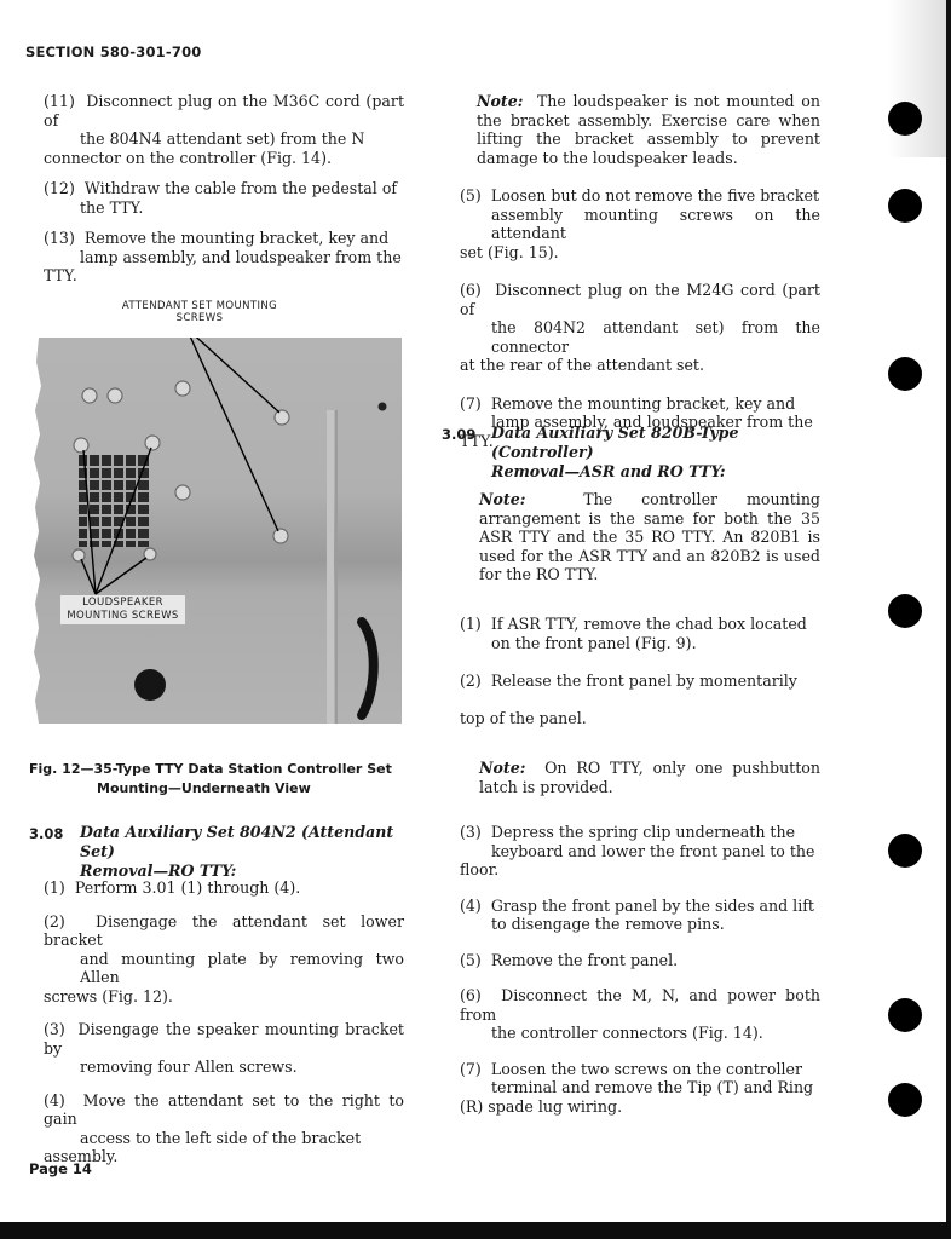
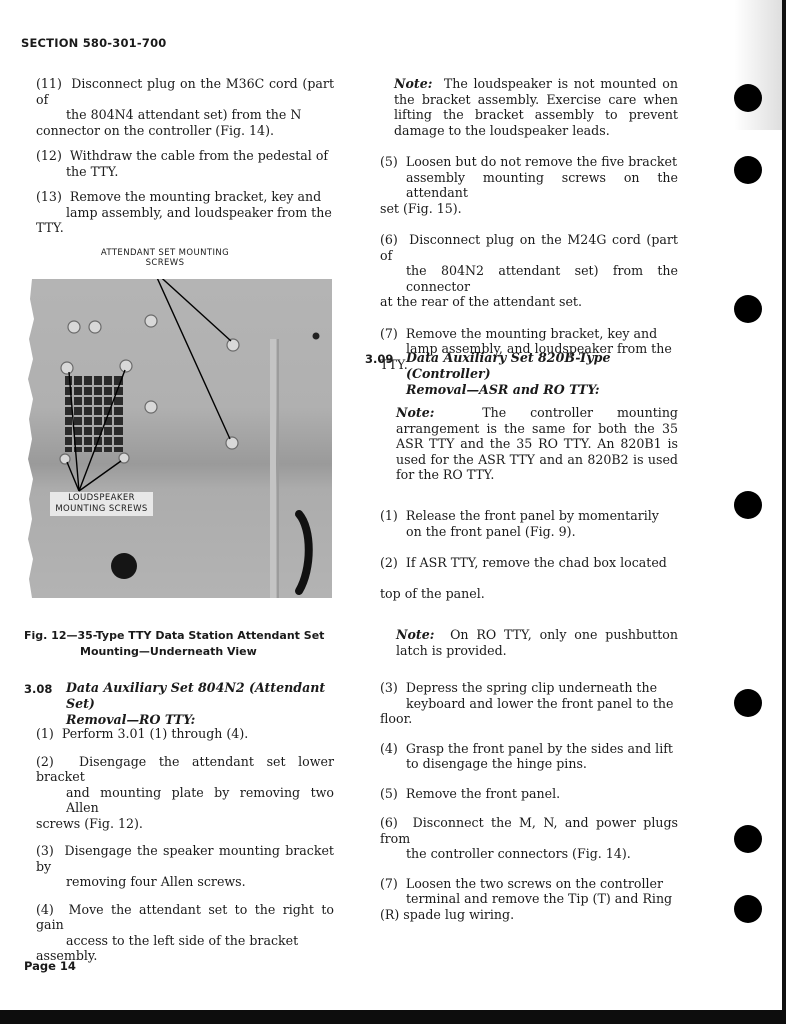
  SECTION 580-301-700
  (11) Disconnect plug on the M36C cord (part of
  the 804N4 attendant set) from the N
  connector on the controller (Fig. 14).
  (12) Withdraw the cable from the pedestal of
  the TTY.
  (13) Remove the mounting bracket, key and
  lamp assembly, and loudspeaker from the
  TTY.
  ATTENDANT SET MOUNTING SCREWS
  LOUDSPEAKER MOUNTING SCREWS
- Fig. 12—35-Type TTY Data Station Controller Set
+ Fig. 12—35-Type TTY Data Station Attendant Set
  Mounting—Underneath View
  3.08
  Data Auxiliary Set 804N2 (Attendant Set)
  Removal—RO TTY:
  (1) Perform 3.01 (1) through (4).
  (2) Disengage the attendant set lower bracket
  and mounting plate by removing two Allen
  screws (Fig. 12).
  (3) Disengage the speaker mounting bracket by
  removing four Allen screws.
  (4) Move the attendant set to the right to gain
  access to the left side of the bracket
  assembly.
  Note: The loudspeaker is not mounted on the bracket assembly. Exercise care when lifting the bracket assembly to prevent damage to the loudspeaker leads.
  (5) Loosen but do not remove the five bracket
  assembly mounting screws on the attendant
  set (Fig. 15).
  (6) Disconnect plug on the M24G cord (part of
  the 804N2 attendant set) from the connector
  at the rear of the attendant set.
  (7) Remove the mounting bracket, key and
  lamp assembly, and loudspeaker from the
  TTY.
  3.09
  Data Auxiliary Set 820B-Type (Controller)
  Removal—ASR and RO TTY:
  Note: The controller mounting arrangement is the same for both the 35 ASR TTY and the 35 RO TTY. An 820B1 is used for the ASR TTY and an 820B2 is used for the RO TTY.
- (1) If ASR TTY, remove the chad box located
+ (1) Release the front panel by momentarily
  on the front panel (Fig. 9).
- (2) Release the front panel by momentarily
+ (2) If ASR TTY, remove the chad box located
  top of the panel.
  Note: On RO TTY, only one pushbutton latch is provided.
  (3) Depress the spring clip underneath the
  keyboard and lower the front panel to the
  floor.
  (4) Grasp the front panel by the sides and lift
- to disengage the remove pins.
+ to disengage the hinge pins.
  (5) Remove the front panel.
- (6) Disconnect the M, N, and power both from
+ (6) Disconnect the M, N, and power plugs from
  the controller connectors (Fig. 14).
  (7) Loosen the two screws on the controller
  terminal and remove the Tip (T) and Ring
  (R) spade lug wiring.
  Page 14
